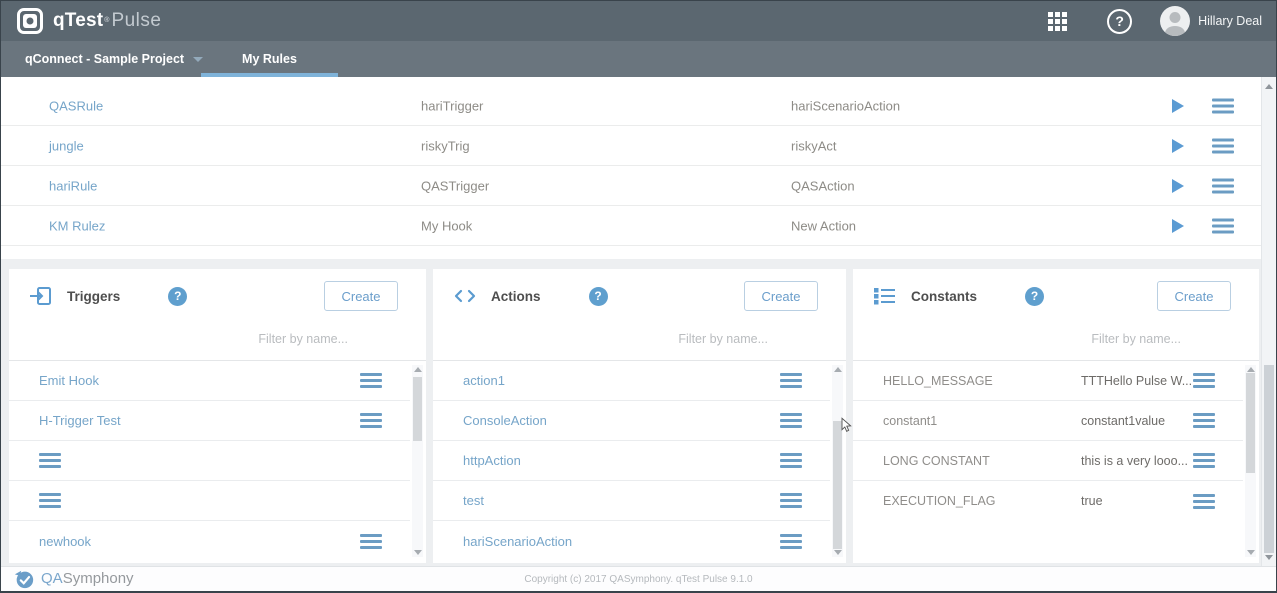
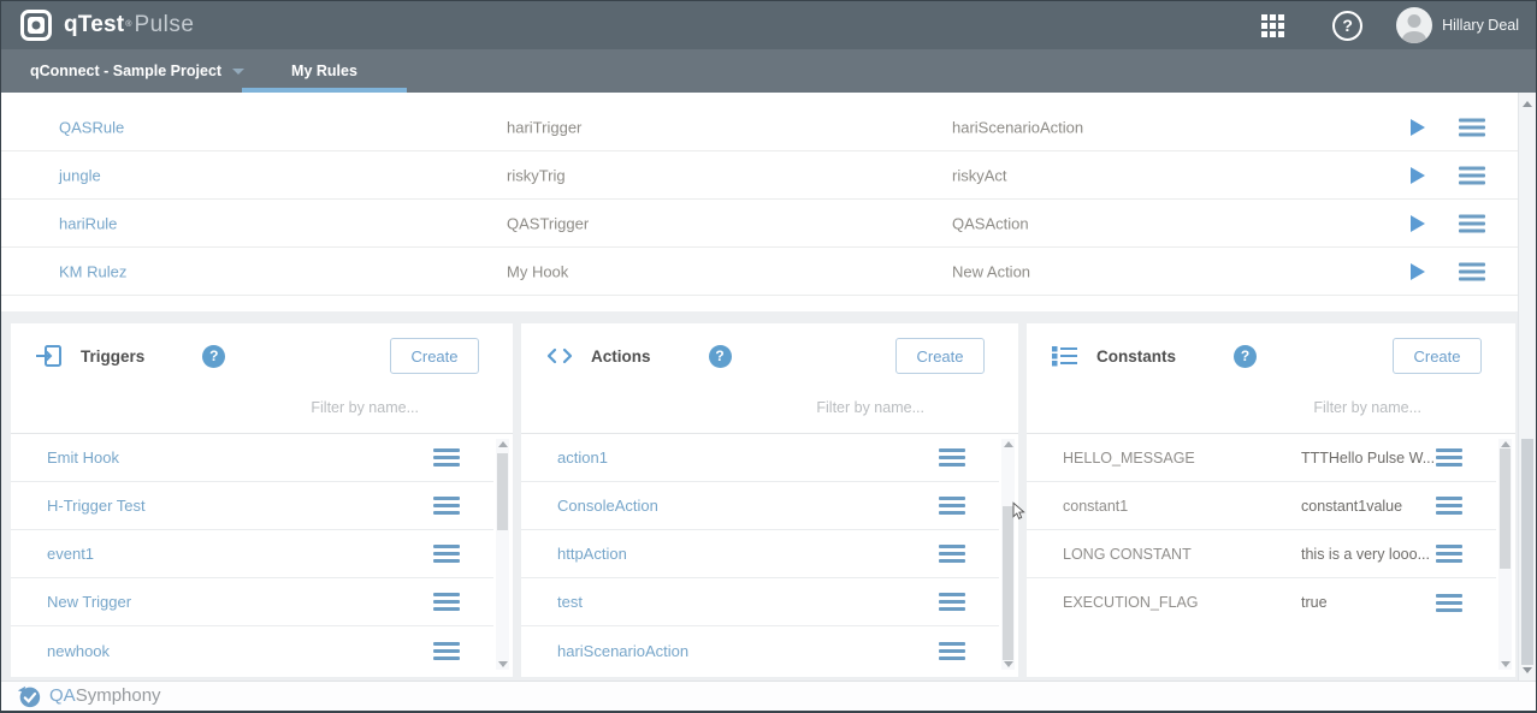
  qTest
  Pulse
  ?
  Hillary Deal
  qConnect - Sample Project
  My Rules
  QASRule
  hariTrigger
  hariScenarioAction
  jungle
  riskyTrig
  riskyAct
  hariRule
  QASTrigger
  QASAction
  KM Rulez
  My Hook
  New Action
  Triggers
  ?
  Create
  Filter by name...
  Emit Hook
  H-Trigger Test
+ event1
+ New Trigger
  newhook
  Actions
  ?
  Create
  Filter by name...
  action1
  ConsoleAction
  httpAction
  test
  hariScenarioAction
  Constants
  ?
  Create
  Filter by name...
  HELLO_MESSAGE
  TTTHello Pulse W...
  constant1
  constant1value
  LONG CONSTANT
  this is a very looo...
  EXECUTION_FLAG
  true
- Copyright (c) 2017 QASymphony. qTest Pulse 9.1.0
  QASymphony
